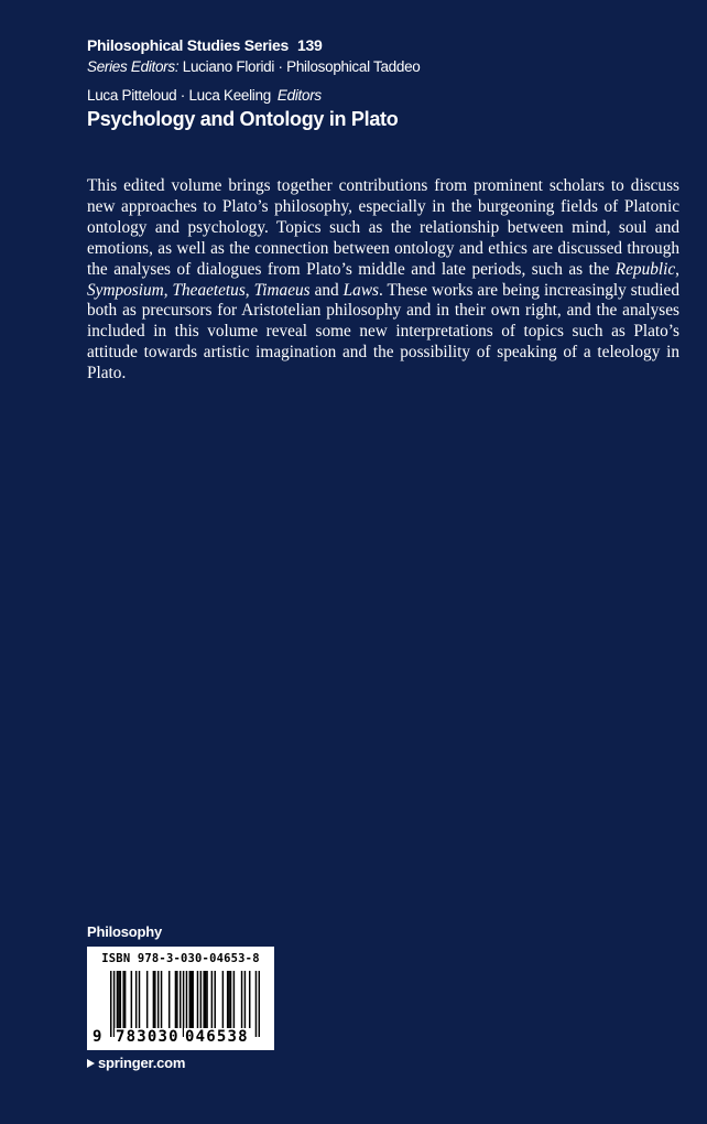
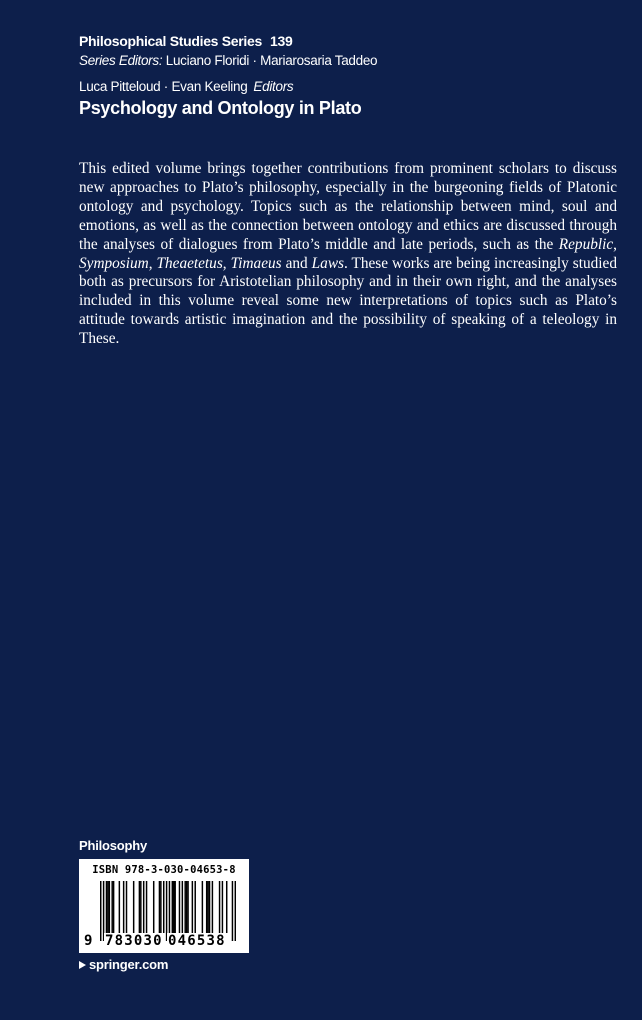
  Philosophical Studies Series 139
- Series Editors: Luciano Floridi · Philosophical Taddeo
+ Series Editors: Luciano Floridi · Mariarosaria Taddeo
- Luca Pitteloud · Luca Keeling Editors
+ Luca Pitteloud · Evan Keeling Editors
  Psychology and Ontology in Plato
- This edited volume brings together contributions from prominent scholars to discuss new approaches to Plato’s philosophy, especially in the burgeoning fields of Platonic ontology and psychology. Topics such as the relationship between mind, soul and emotions, as well as the connection between ontology and ethics are discussed through the analyses of dialogues from Plato’s middle and late periods, such as the Republic, Symposium, Theaetetus, Timaeus and Laws. These works are being increasingly studied both as precursors for Aristotelian philosophy and in their own right, and the analyses included in this volume reveal some new interpretations of topics such as Plato’s attitude towards artistic imagination and the possibility of speaking of a teleology in Plato.
+ This edited volume brings together contributions from prominent scholars to discuss new approaches to Plato’s philosophy, especially in the burgeoning fields of Platonic ontology and psychology. Topics such as the relationship between mind, soul and emotions, as well as the connection between ontology and ethics are discussed through the analyses of dialogues from Plato’s middle and late periods, such as the Republic, Symposium, Theaetetus, Timaeus and Laws. These works are being increasingly studied both as precursors for Aristotelian philosophy and in their own right, and the analyses included in this volume reveal some new interpretations of topics such as Plato’s attitude towards artistic imagination and the possibility of speaking of a teleology in These.
  Philosophy
  ISBN 978-3-030-04653-8
  9
  783030
  046538
  springer.com
